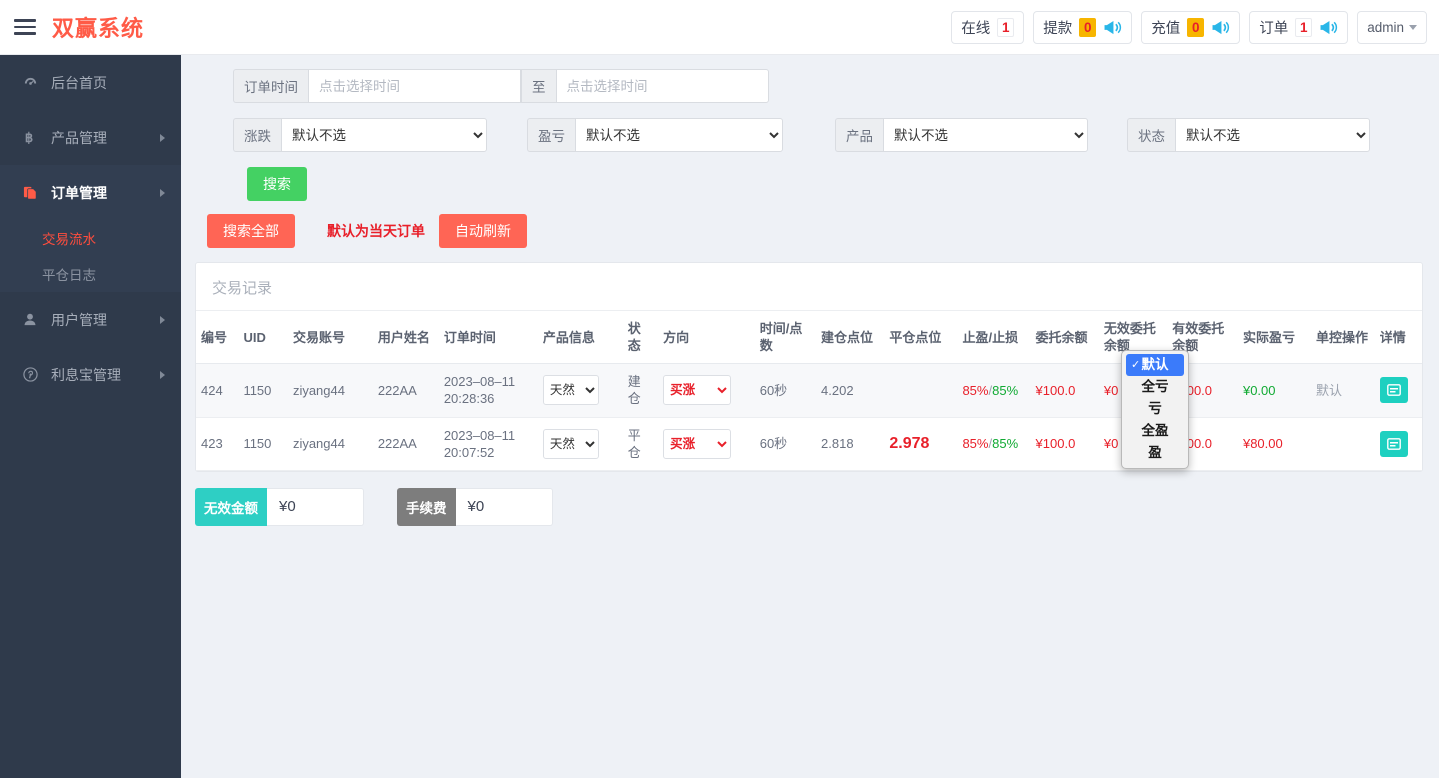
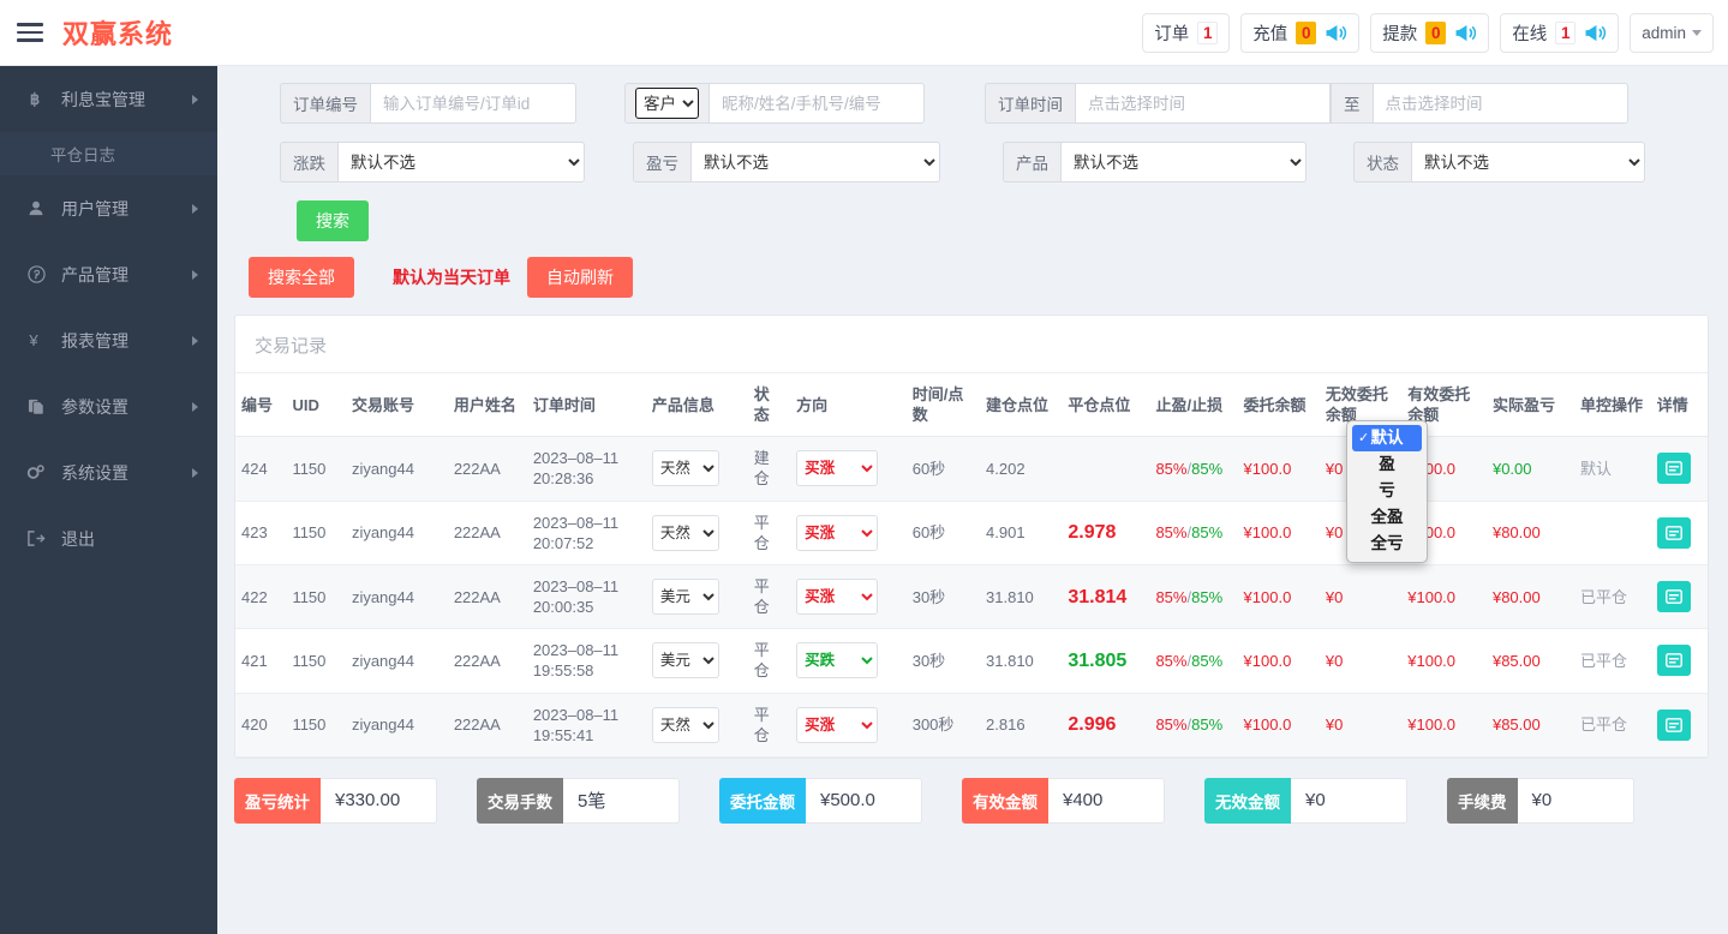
  双赢系统
- 在线
+ 订单
  1
- 提款
+ 充值
  0
- 充值
+ 提款
  0
- 订单
+ 在线
  1
  admin
- 后台首页
  ฿
- 产品管理
+ 利息宝管理
- 订单管理
- 交易流水
  平仓日志
  用户管理
- 利息宝管理
+ 产品管理
+ ¥
+ 报表管理
+ 参数设置
+ 系统设置
+ 退出
+ 订单编号
+ 输入订单编号/订单id
+ 客户
+ 昵称/姓名/手机号/编号
  订单时间
  点击选择时间
  至
  点击选择时间
  涨跌
  默认不选
  盈亏
  默认不选
  产品
  默认不选
  状态
  默认不选
  搜索
  搜索全部
  默认为当天订单
  自动刷新
  交易记录
  编号	UID	交易账号	用户姓名	订单时间	产品信息	状态	方向	时间/点数	建仓点位	平仓点位	止盈/止损	委托余额	无效委托余额	有效委托余额	实际盈亏	单控操作	详情
  424	1150	ziyang44	222AA	2023–08–1120:28:36	天然	建仓	买涨	60秒	4.202		85%/85%	¥100.0	¥0	00.0	¥0.00	默认
- 423	1150	ziyang44	222AA	2023–08–1120:07:52	天然	平仓	买涨	60秒	2.818	2.978	85%/85%	¥100.0	¥0	00.0	¥80.00
+ 423	1150	ziyang44	222AA	2023–08–1120:07:52	天然	平仓	买涨	60秒	4.901	2.978	85%/85%	¥100.0	¥0	00.0	¥80.00
+ 422	1150	ziyang44	222AA	2023–08–1120:00:35	美元	平仓	买涨	30秒	31.810	31.814	85%/85%	¥100.0	¥0	¥100.0	¥80.00	已平仓
+ 421	1150	ziyang44	222AA	2023–08–1119:55:58	美元	平仓	买跌	30秒	31.810	31.805	85%/85%	¥100.0	¥0	¥100.0	¥85.00	已平仓
+ 420	1150	ziyang44	222AA	2023–08–1119:55:41	天然	平仓	买涨	300秒	2.816	2.996	85%/85%	¥100.0	¥0	¥100.0	¥85.00	已平仓
+ 盈亏统计
+ ¥330.00
+ 交易手数
+ 5笔
+ 委托金额
+ ¥500.0
+ 有效金额
+ ¥400
  无效金额
  ¥0
  手续费
  ¥0
  默认
- 全亏
+ 盈
  亏
  全盈
- 盈
+ 全亏
